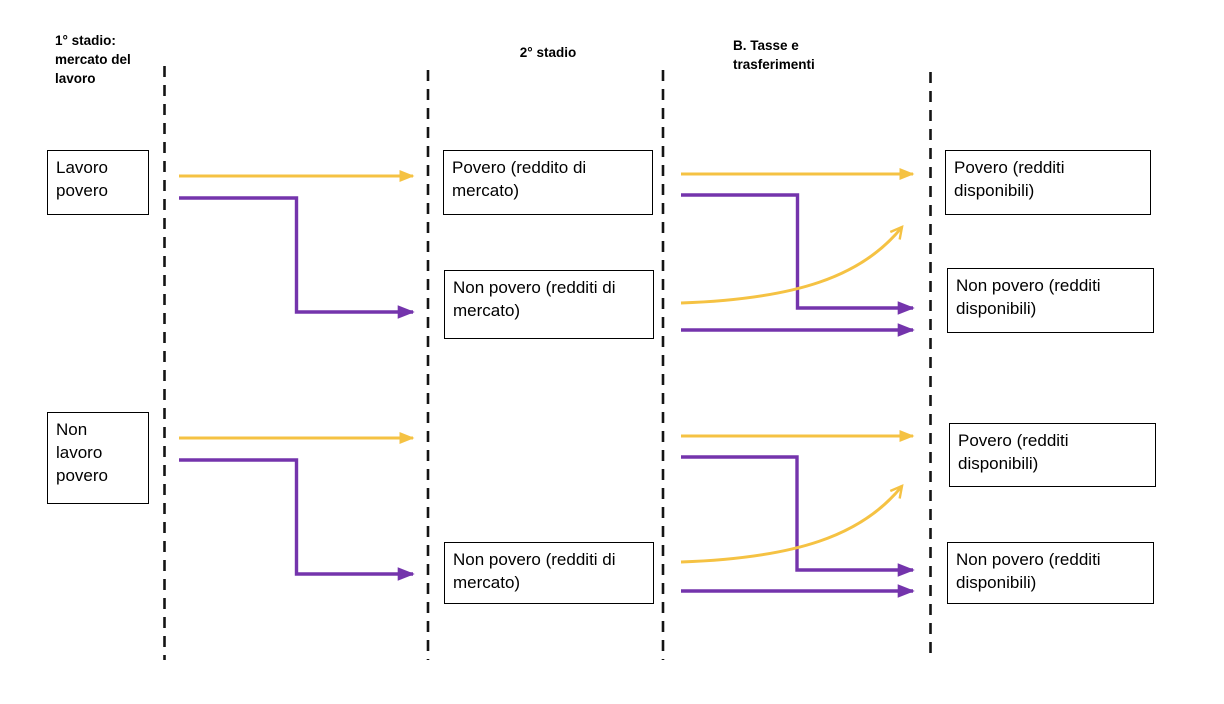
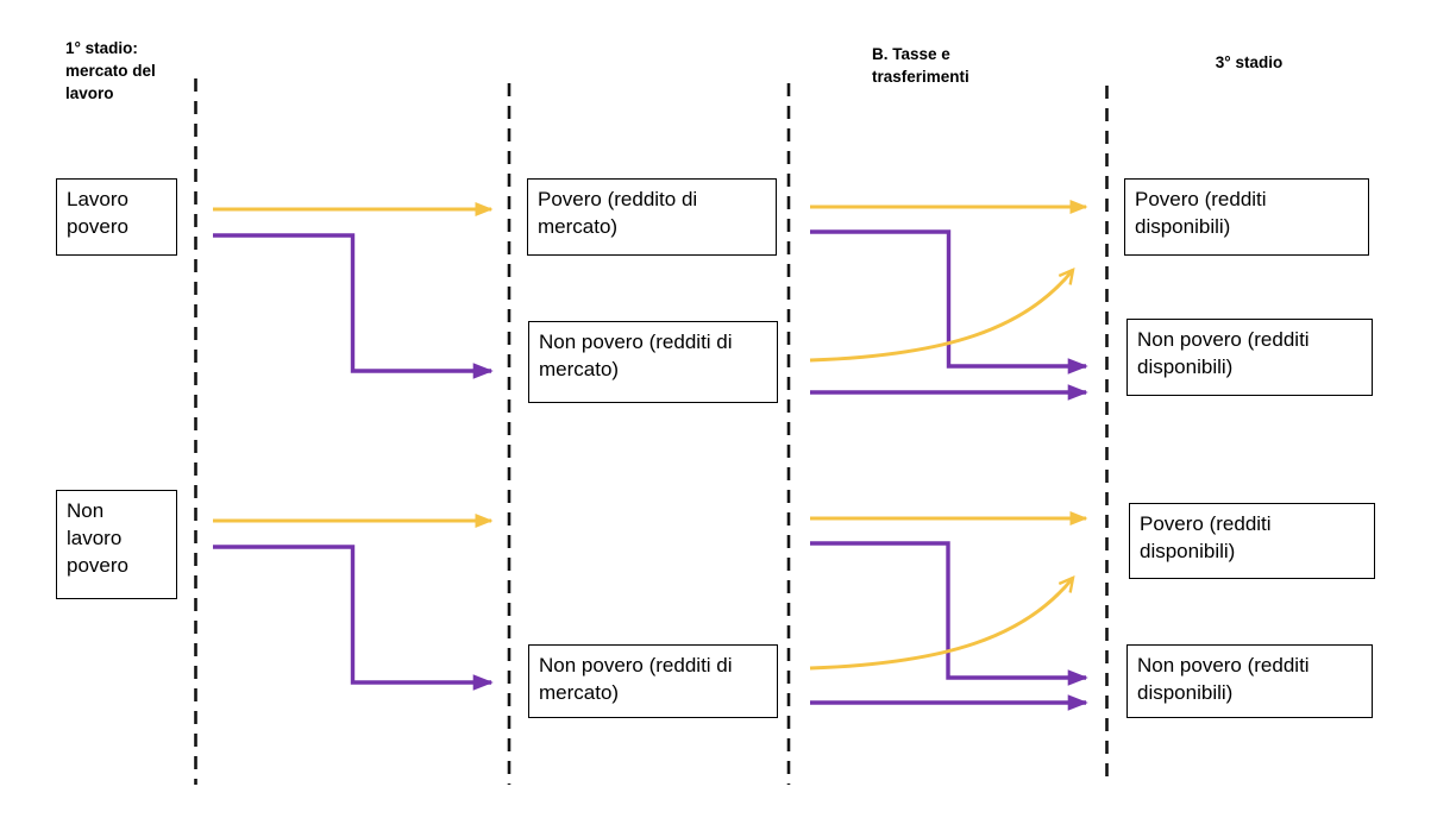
  1° stadio:
  mercato del
  lavoro
- 2° stadio
  B. Tasse e
  trasferimenti
+ 3° stadio
  Lavoro
  povero
  Non
  lavoro
  povero
  Povero (reddito di mercato)
  Non povero (redditi di mercato)
  Non povero (redditi di mercato)
  Povero (redditi disponibili)
  Non povero (redditi disponibili)
  Povero (redditi disponibili)
  Non povero (redditi disponibili)
